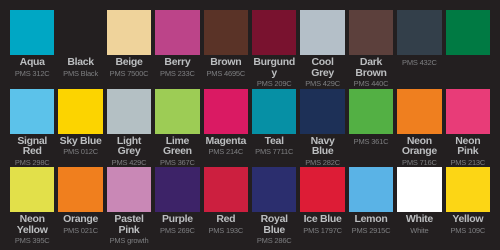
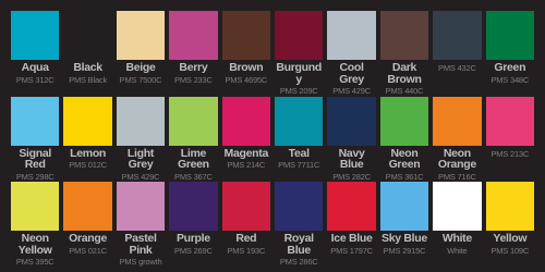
  Aqua
  PMS 312C
  Black
  PMS Black
  Beige
  PMS 7500C
  Berry
  PMS 233C
  Brown
  PMS 4695C
  Burgundy
  PMS 209C
  Cool Grey
  PMS 429C
  Dark Brown
  PMS 440C
  PMS 432C
+ Green
+ PMS 348C
  Signal Red
  PMS 298C
- Sky Blue
+ Lemon
  PMS 012C
  Light Grey
  PMS 429C
  Lime Green
  PMS 367C
  Magenta
  PMS 214C
  Teal
  PMS 7711C
  Navy Blue
  PMS 282C
+ Neon Green
  PMS 361C
  Neon Orange
  PMS 716C
- Neon Pink
  PMS 213C
  Neon Yellow
  PMS 395C
  Orange
  PMS 021C
  Pastel Pink
  PMS growth
  Purple
  PMS 269C
  Red
  PMS 193C
  Royal Blue
  PMS 286C
  Ice Blue
  PMS 1797C
- Lemon
+ Sky Blue
  PMS 2915C
  White
  White
  Yellow
  PMS 109C
